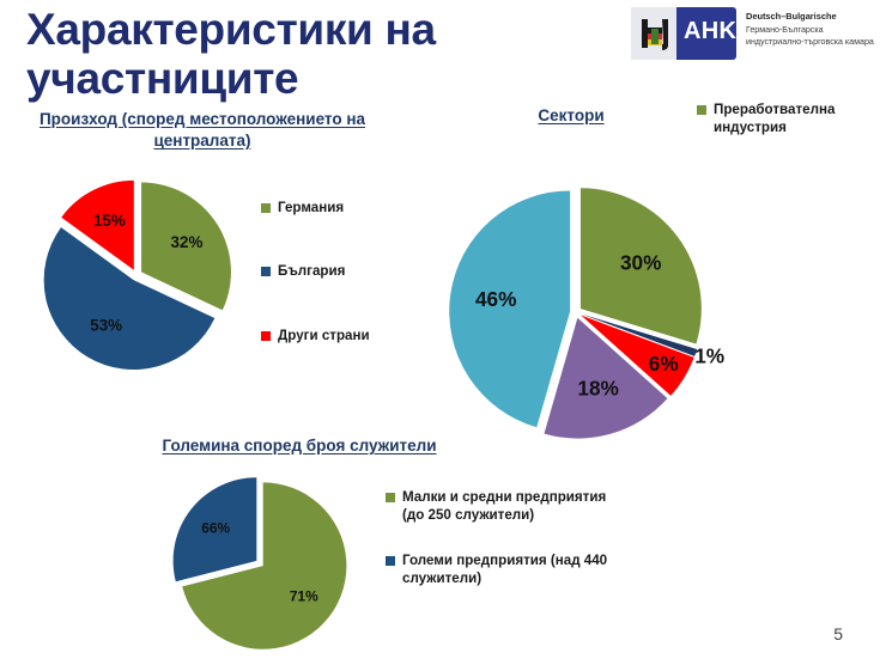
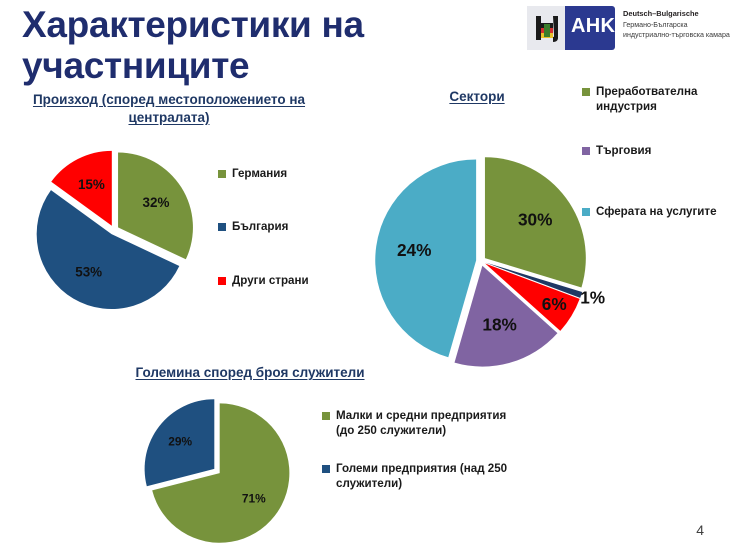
  Характеристики на участниците
  AHK
  Deutsch–Bulgarische
  Германо-Българска
  индустриално-търговска камара
  Произход (според местоположението на централата)
  Сектори
  Големина според броя служители
  32%
  53%
  15%
  30%
  1%
  6%
  18%
- 46%
+ 24%
  71%
- 66%
+ 29%
  Германия
  България
  Други страни
  Преработвателна индустрия
+ Търговия
+ Сферата на услугите
  Малки и средни предприятия (до 250 служители)
- Големи предприятия (над 440 служители)
+ Големи предприятия (над 250 служители)
- 5
+ 4
